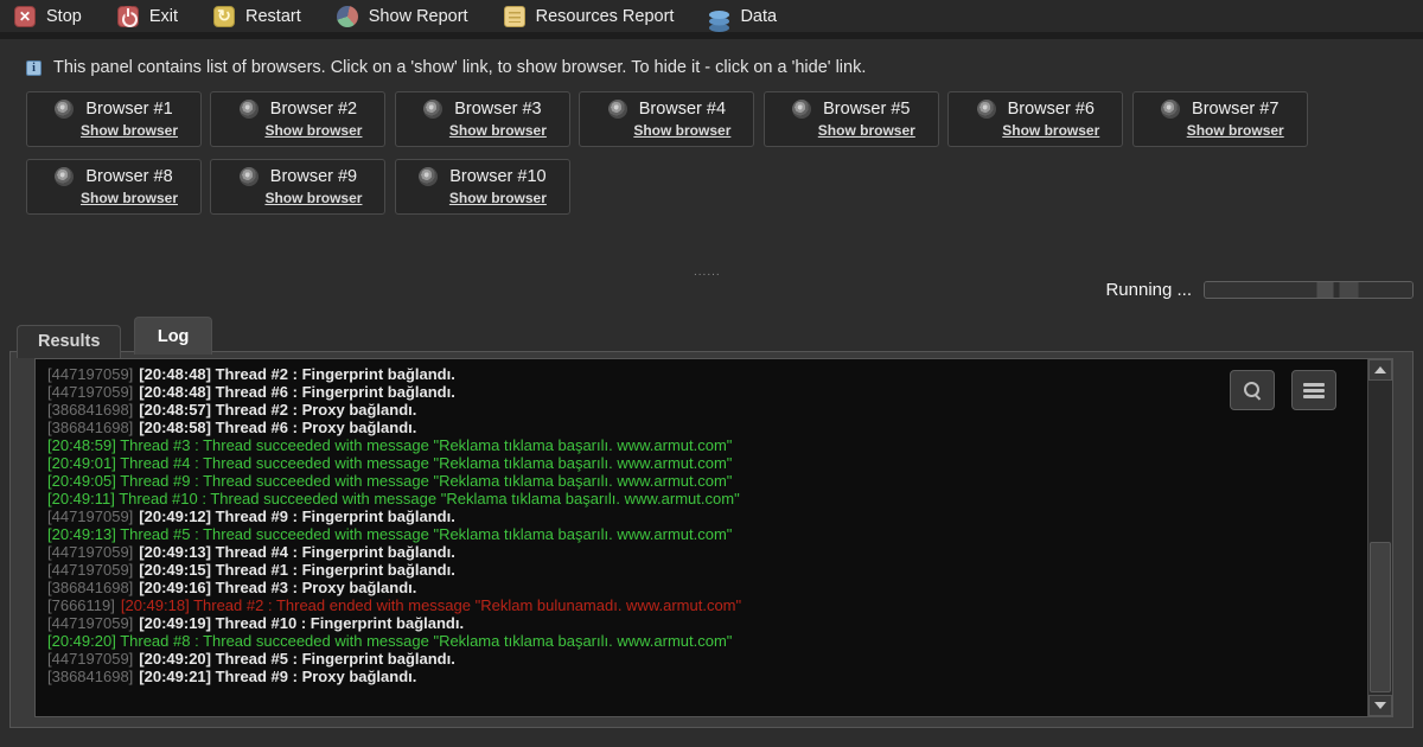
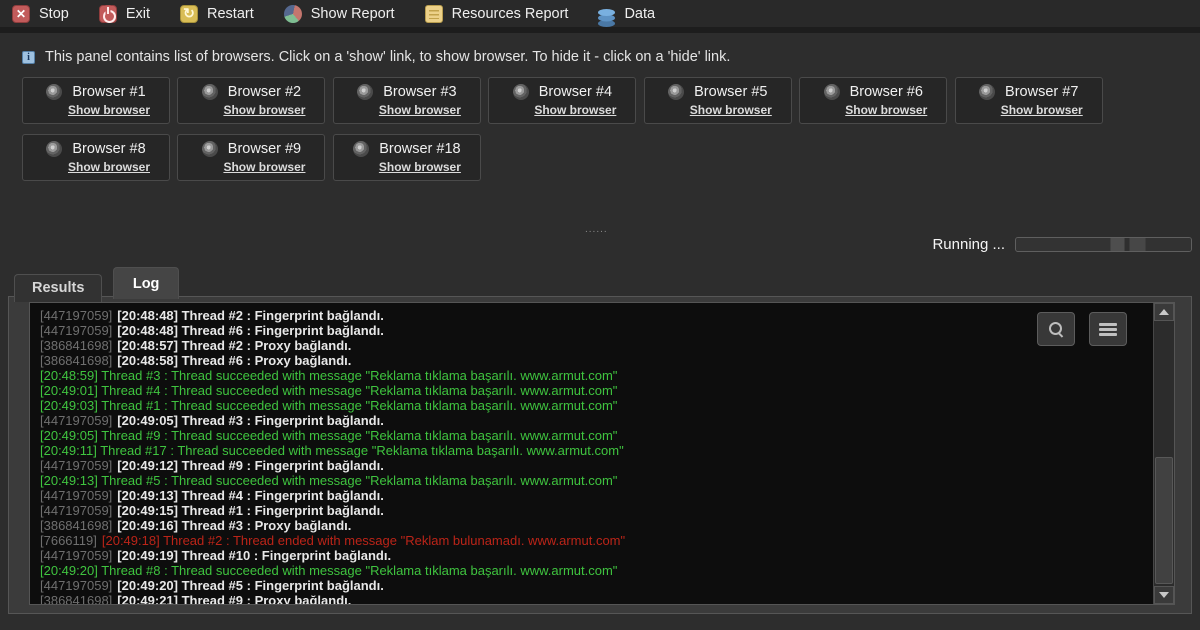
  Stop
  Exit
  Restart
  Show Report
  Resources Report
  Data
  This panel contains list of browsers. Click on a 'show' link, to show browser. To hide it - click on a 'hide' link.
  Browser #1
  Show browser
  Browser #2
  Show browser
  Browser #3
  Show browser
  Browser #4
  Show browser
  Browser #5
  Show browser
  Browser #6
  Show browser
  Browser #7
  Show browser
  Browser #8
  Show browser
  Browser #9
  Show browser
- Browser #10
+ Browser #18
  Show browser
  ......
  Running ...
  Results Log
  [447197059] [20:48:48] Thread #2 : Fingerprint bağlandı.
  [447197059] [20:48:48] Thread #6 : Fingerprint bağlandı.
  [386841698] [20:48:57] Thread #2 : Proxy bağlandı.
  [386841698] [20:48:58] Thread #6 : Proxy bağlandı.
  [20:48:59] Thread #3 : Thread succeeded with message "Reklama tıklama başarılı. www.armut.com"
  [20:49:01] Thread #4 : Thread succeeded with message "Reklama tıklama başarılı. www.armut.com"
+ [20:49:03] Thread #1 : Thread succeeded with message "Reklama tıklama başarılı. www.armut.com"
+ [447197059] [20:49:05] Thread #3 : Fingerprint bağlandı.
  [20:49:05] Thread #9 : Thread succeeded with message "Reklama tıklama başarılı. www.armut.com"
- [20:49:11] Thread #10 : Thread succeeded with message "Reklama tıklama başarılı. www.armut.com"
+ [20:49:11] Thread #17 : Thread succeeded with message "Reklama tıklama başarılı. www.armut.com"
  [447197059] [20:49:12] Thread #9 : Fingerprint bağlandı.
  [20:49:13] Thread #5 : Thread succeeded with message "Reklama tıklama başarılı. www.armut.com"
  [447197059] [20:49:13] Thread #4 : Fingerprint bağlandı.
  [447197059] [20:49:15] Thread #1 : Fingerprint bağlandı.
  [386841698] [20:49:16] Thread #3 : Proxy bağlandı.
  [7666119] [20:49:18] Thread #2 : Thread ended with message "Reklam bulunamadı. www.armut.com"
  [447197059] [20:49:19] Thread #10 : Fingerprint bağlandı.
  [20:49:20] Thread #8 : Thread succeeded with message "Reklama tıklama başarılı. www.armut.com"
  [447197059] [20:49:20] Thread #5 : Fingerprint bağlandı.
  [386841698] [20:49:21] Thread #9 : Proxy bağlandı.
